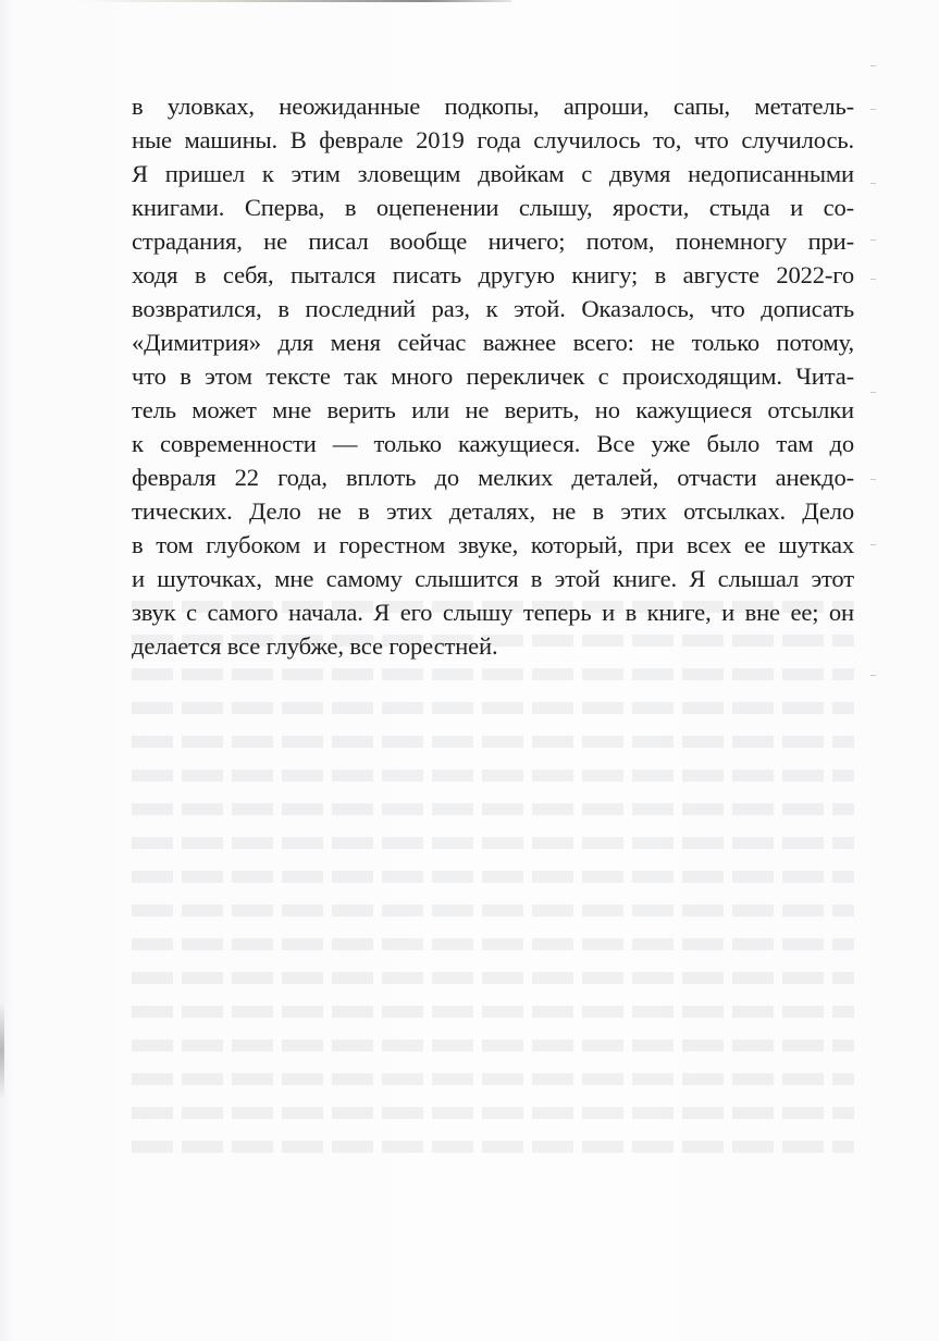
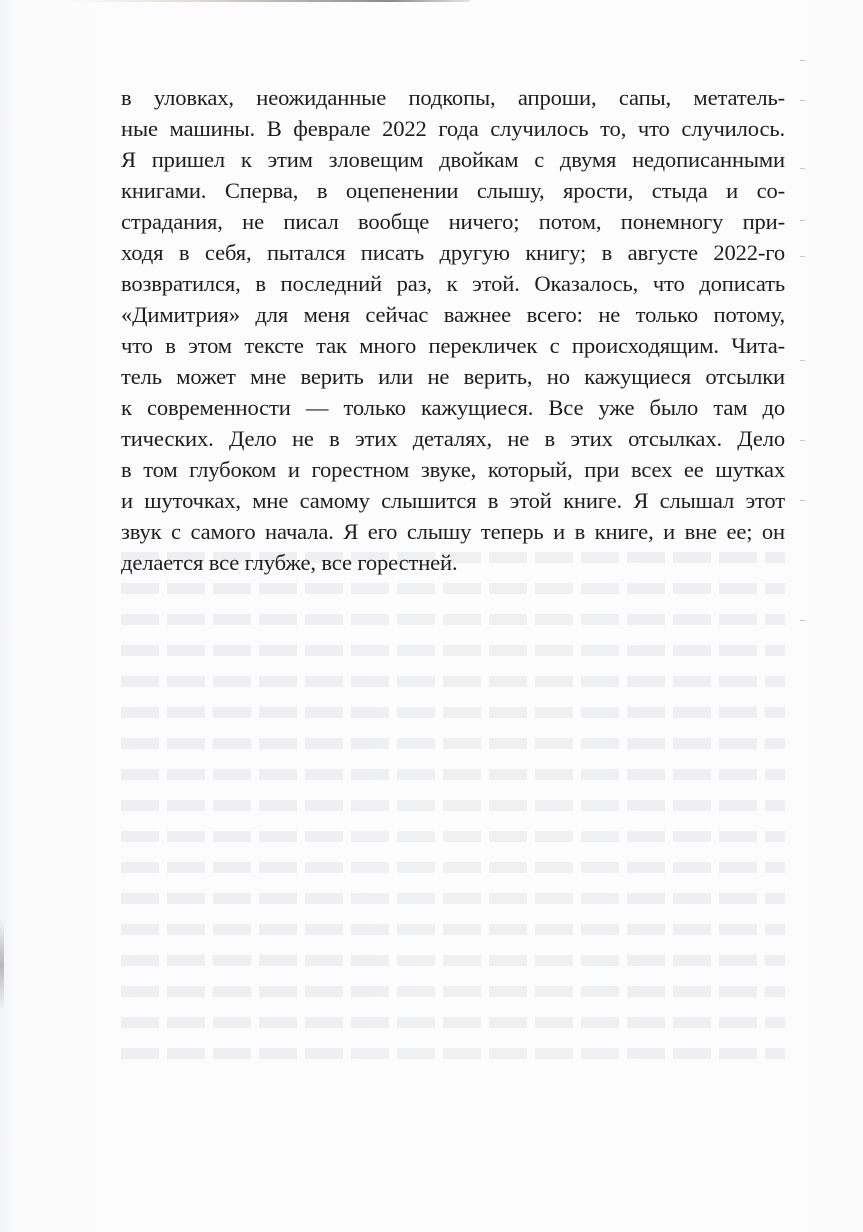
  в уловках, неожиданные подкопы, апроши, сапы, метатель-
- ные машины. В феврале 2019 года случилось то, что случилось.
+ ные машины. В феврале 2022 года случилось то, что случилось.
  Я пришел к этим зловещим двойкам с двумя недописанными
  книгами. Сперва, в оцепенении слышу, ярости, стыда и со-
  страдания, не писал вообще ничего; потом, понемногу при-
  ходя в себя, пытался писать другую книгу; в августе 2022-го
  возвратился, в последний раз, к этой. Оказалось, что дописать
  «Димитрия» для меня сейчас важнее всего: не только потому,
  что в этом тексте так много перекличек с происходящим. Чита-
  тель может мне верить или не верить, но кажущиеся отсылки
  к современности — только кажущиеся. Все уже было там до
- февраля 22 года, вплоть до мелких деталей, отчасти анекдо-
  тических. Дело не в этих деталях, не в этих отсылках. Дело
  в том глубоком и горестном звуке, который, при всех ее шутках
  и шуточках, мне самому слышится в этой книге. Я слышал этот
  звук с самого начала. Я его слышу теперь и в книге, и вне ее; он
  делается все глубже, все горестней.
